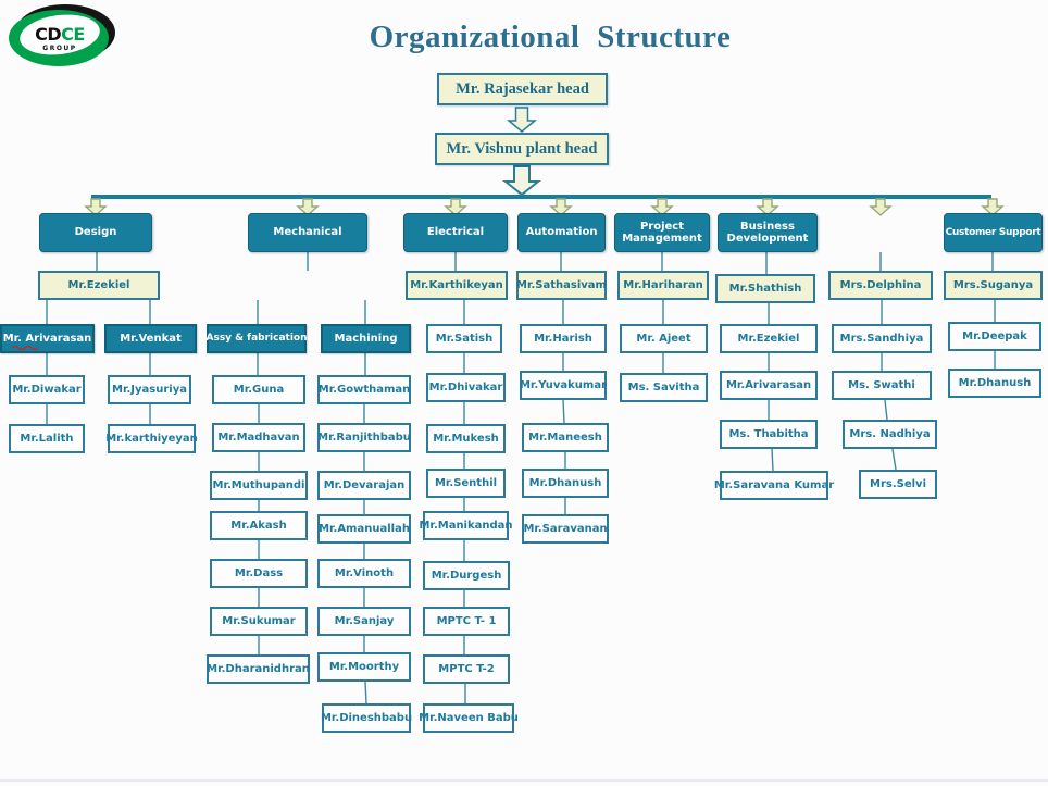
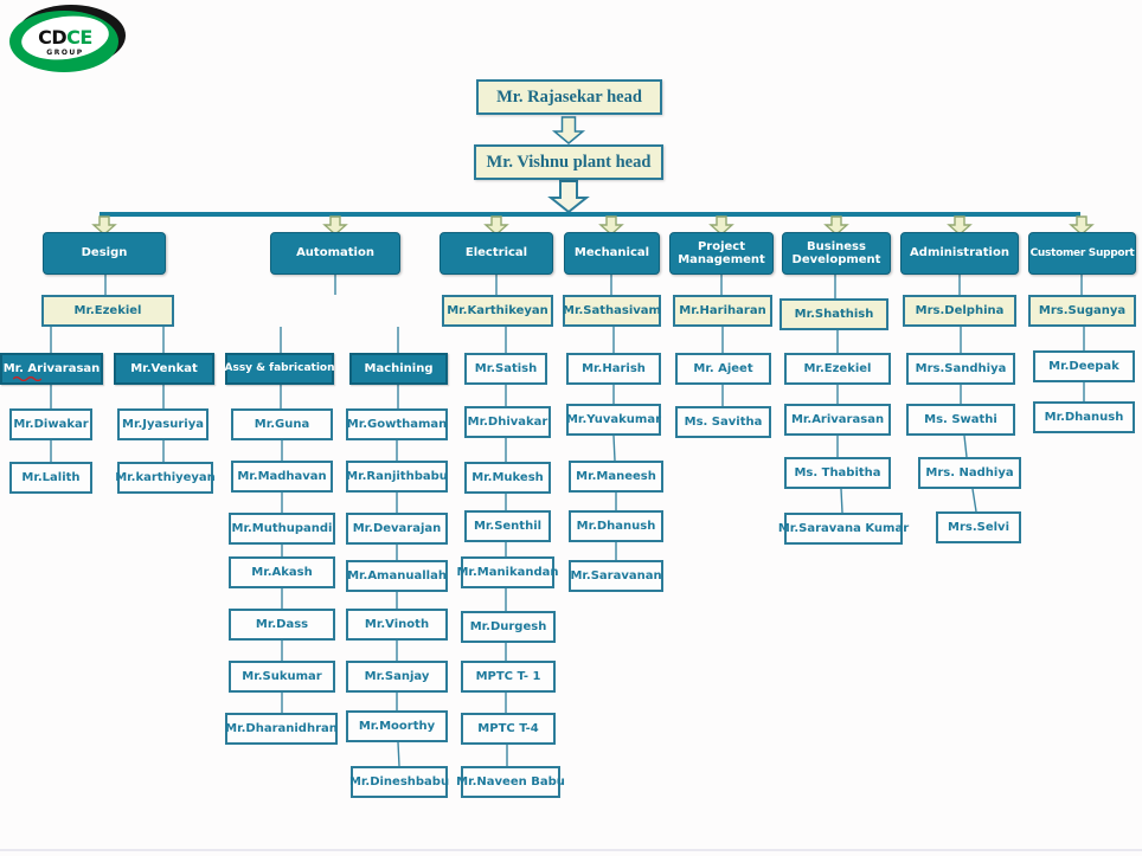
  CDCE
- Organizational Structure
  Mr. Rajasekar head
  Mr. Vishnu plant head
  Design
- Mechanical
+ Automation
  Electrical
- Automation
+ Mechanical
  Project Management
  Business Development
+ Administration
  Customer Support
  Mr.Ezekiel
  Mr.Karthikeyan
  Mr.Sathasivam
  Mr.Hariharan
  Mr.Shathish
  Mrs.Delphina
  Mrs.Suganya
  Mr. Arivarasan
  Mr.Venkat
  Assy & fabrication
  Machining
  Mr.Diwakar
  Mr.Jyasuriya
  Mr.Lalith
  Mr.karthiyeyan
  Mr.Guna
  Mr.Madhavan
  Mr.Muthupandi
  Mr.Akash
  Mr.Dass
  Mr.Sukumar
  Mr.Dharanidhran
  Mr.Gowthaman
  Mr.Ranjithbabu
  Mr.Devarajan
  Mr.Amanuallah
  Mr.Vinoth
  Mr.Sanjay
  Mr.Moorthy
  Mr.Dineshbabu
  Mr.Satish
  Mr.Dhivakar
  Mr.Mukesh
  Mr.Senthil
  Mr.Manikandan
  Mr.Durgesh
  MPTC T- 1
- MPTC T-2
+ MPTC T-4
  Mr.Naveen Babu
  Mr.Harish
  Mr.Yuvakumar
  Mr.Maneesh
  Mr.Dhanush
  Mr.Saravanan
  Mr. Ajeet
  Ms. Savitha
  Mr.Ezekiel
  Mr.Arivarasan
  Ms. Thabitha
  Mr.Saravana Kumar
  Mrs.Sandhiya
  Ms. Swathi
  Mrs. Nadhiya
  Mrs.Selvi
  Mr.Deepak
  Mr.Dhanush
